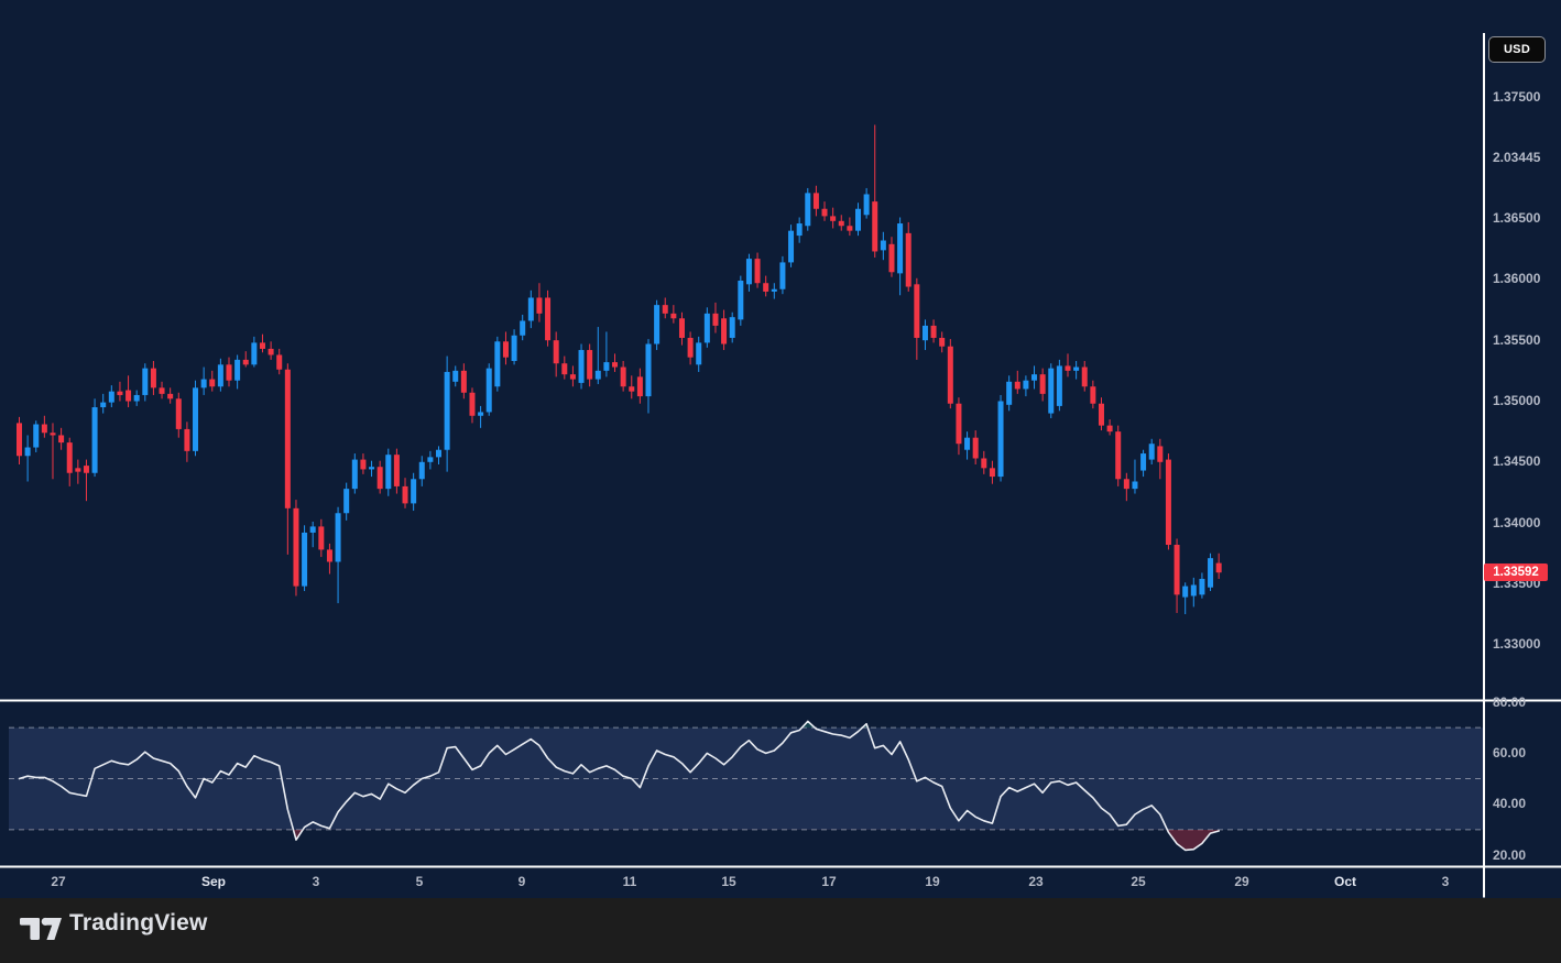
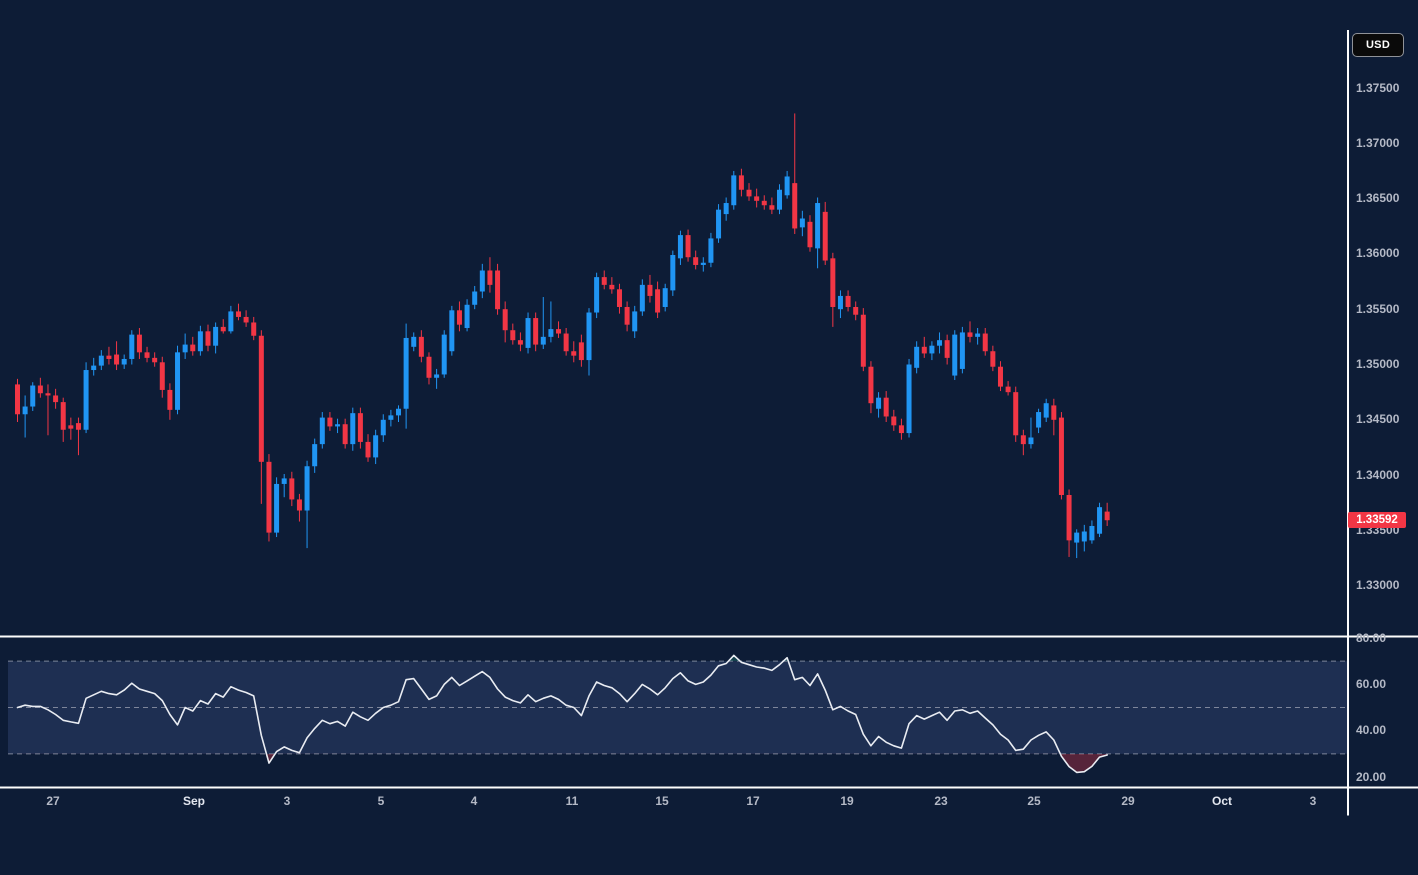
  USD
  1.37500
- 2.03445
+ 1.37000
  1.36500
  1.36000
  1.35500
  1.35000
  1.34500
  1.34000
  1.33500
  1.33000
  80.00
  60.00
  40.00
  20.00
  27
  Sep
  3
  5
- 9
+ 4
  11
  15
  17
  19
  23
  25
  29
  Oct
  3
  1.33592
- TradingView
